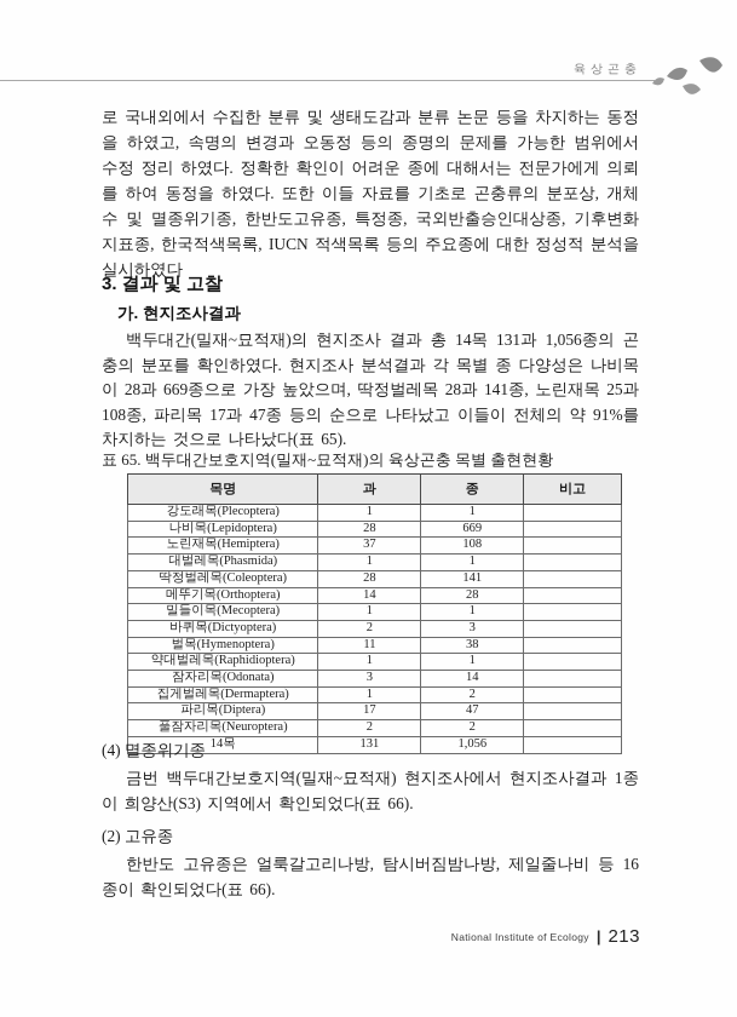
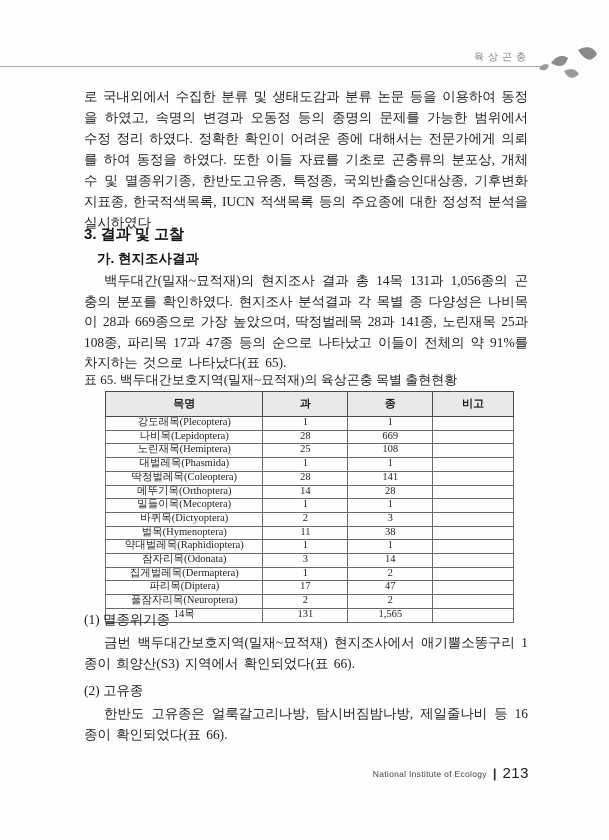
  육상곤충
- 로 국내외에서 수집한 분류 및 생태도감과 분류 논문 등을 차지하는 동정을 하였고, 속명의 변경과 오동정 등의 종명의 문제를 가능한 범위에서 수정 정리 하였다. 정확한 확인이 어려운 종에 대해서는 전문가에게 의뢰를 하여 동정을 하였다. 또한 이들 자료를 기초로 곤충류의 분포상, 개체수 및 멸종위기종, 한반도고유종, 특정종, 국외반출승인대상종, 기후변화지표종, 한국적색목록, IUCN 적색목록 등의 주요종에 대한 정성적 분석을 실시하였다
+ 로 국내외에서 수집한 분류 및 생태도감과 분류 논문 등을 이용하여 동정을 하였고, 속명의 변경과 오동정 등의 종명의 문제를 가능한 범위에서 수정 정리 하였다. 정확한 확인이 어려운 종에 대해서는 전문가에게 의뢰를 하여 동정을 하였다. 또한 이들 자료를 기초로 곤충류의 분포상, 개체수 및 멸종위기종, 한반도고유종, 특정종, 국외반출승인대상종, 기후변화지표종, 한국적색목록, IUCN 적색목록 등의 주요종에 대한 정성적 분석을 실시하였다
  3. 결과 및 고찰
  가. 현지조사결과
  백두대간(밀재~묘적재)의 현지조사 결과 총 14목 131과 1,056종의 곤충의 분포를 확인하였다. 현지조사 분석결과 각 목별 종 다양성은 나비목이 28과 669종으로 가장 높았으며, 딱정벌레목 28과 141종, 노린재목 25과 108종, 파리목 17과 47종 등의 순으로 나타났고 이들이 전체의 약 91%를 차지하는 것으로 나타났다(표 65).
  표 65. 백두대간보호지역(밀재~묘적재)의 육상곤충 목별 출현현황
  목명	과	종	비고
  강도래목(Plecoptera)	1	1
  나비목(Lepidoptera)	28	669
- 노린재목(Hemiptera)	37	108
+ 노린재목(Hemiptera)	25	108
  대벌레목(Phasmida)	1	1
  딱정벌레목(Coleoptera)	28	141
  메뚜기목(Orthoptera)	14	28
  밀들이목(Mecoptera)	1	1
  바퀴목(Dictyoptera)	2	3
  벌목(Hymenoptera)	11	38
  약대벌레목(Raphidioptera)	1	1
  잠자리목(Odonata)	3	14
  집게벌레목(Dermaptera)	1	2
  파리목(Diptera)	17	47
  풀잠자리목(Neuroptera)	2	2
- 14목	131	1,056
+ 14목	131	1,565
- (4) 멸종위기종
+ (1) 멸종위기종
- 금번 백두대간보호지역(밀재~묘적재) 현지조사에서 현지조사결과 1종이 희양산(S3) 지역에서 확인되었다(표 66).
+ 금번 백두대간보호지역(밀재~묘적재) 현지조사에서 애기뿔소똥구리 1종이 희양산(S3) 지역에서 확인되었다(표 66).
  (2) 고유종
  한반도 고유종은 얼룩갈고리나방, 탐시버짐밤나방, 제일줄나비 등 16종이 확인되었다(표 66).
  National Institute of Ecology
  |
  213
